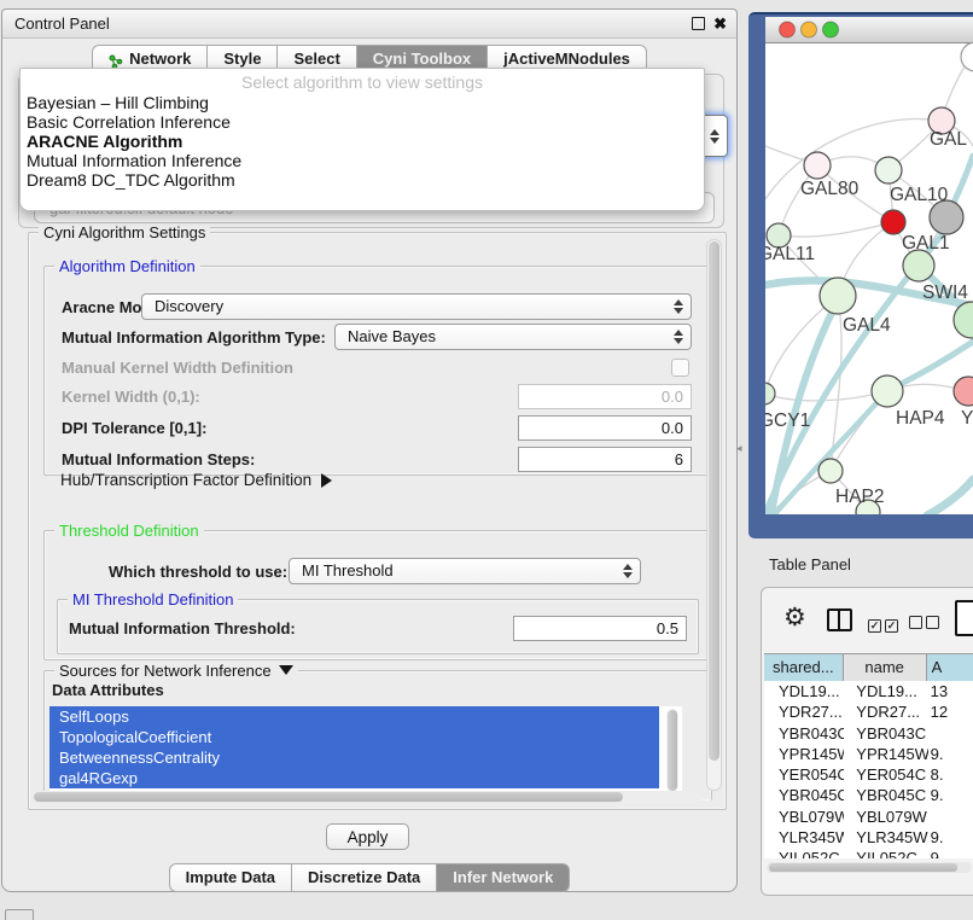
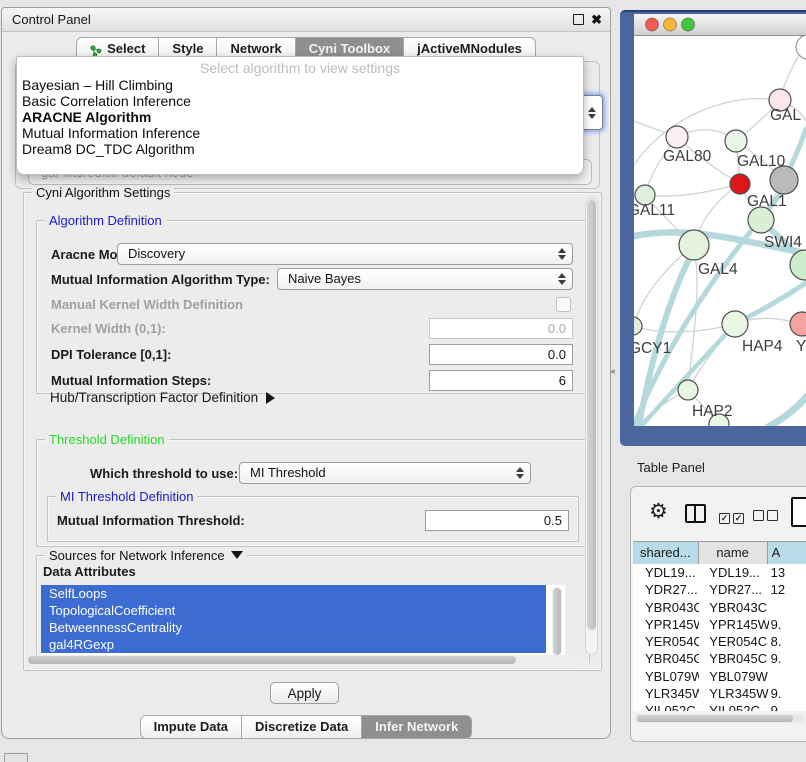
  Control Panel
  ✖
- Network
+ Select
  Style
- Select
+ Network
  Cyni Toolbox
  jActiveMNodules
  Select algorithm to view settings
  Bayesian – Hill Climbing
  Basic Correlation Inference
  ARACNE Algorithm
  Mutual Information Inference
  Dream8 DC_TDC Algorithm
  Cyni Algorithm Settings
  Algorithm Definition
  Aracne Mo
  Discovery
  Mutual Information Algorithm Type:
  Naive Bayes
  Manual Kernel Width Definition
  Kernel Width (0,1):
  0.0
  DPI Tolerance [0,1]:
  0.0
  Mutual Information Steps:
  6
  Hub/Transcription Factor Definition
  Threshold Definition
  Which threshold to use:
  MI Threshold
  MI Threshold Definition
  Mutual Information Threshold:
  0.5
  Sources for Network Inference
  Data Attributes
  SelfLoops
  TopologicalCoefficient
  BetweennessCentrality
  gal4RGexp
  Apply
  Impute Data
  Discretize Data
  Infer Network
  ◂
  GAL
  GAL80
  GAL10
  GAL1
  GAL11
  SWI4
  GAL4
  GCY1
  HAP4
  Y
  HAP2
  Table Panel
  ⚙
  ✓ ✓
  shared...
  name
  A
  YDL19...
  YDL19...
  13
  YDR27...
  YDR27...
  12
  YBR043C
  YBR043C
  YPR145
  YPR145W
  9.
  YER054C
  YER054C
  8.
  YBR045C
  YBR045C
  9.
  YBL079W
  YBL079W
  YLR345W
  YLR345W
  9.
  YIL052C
  YIL052C
  9.
